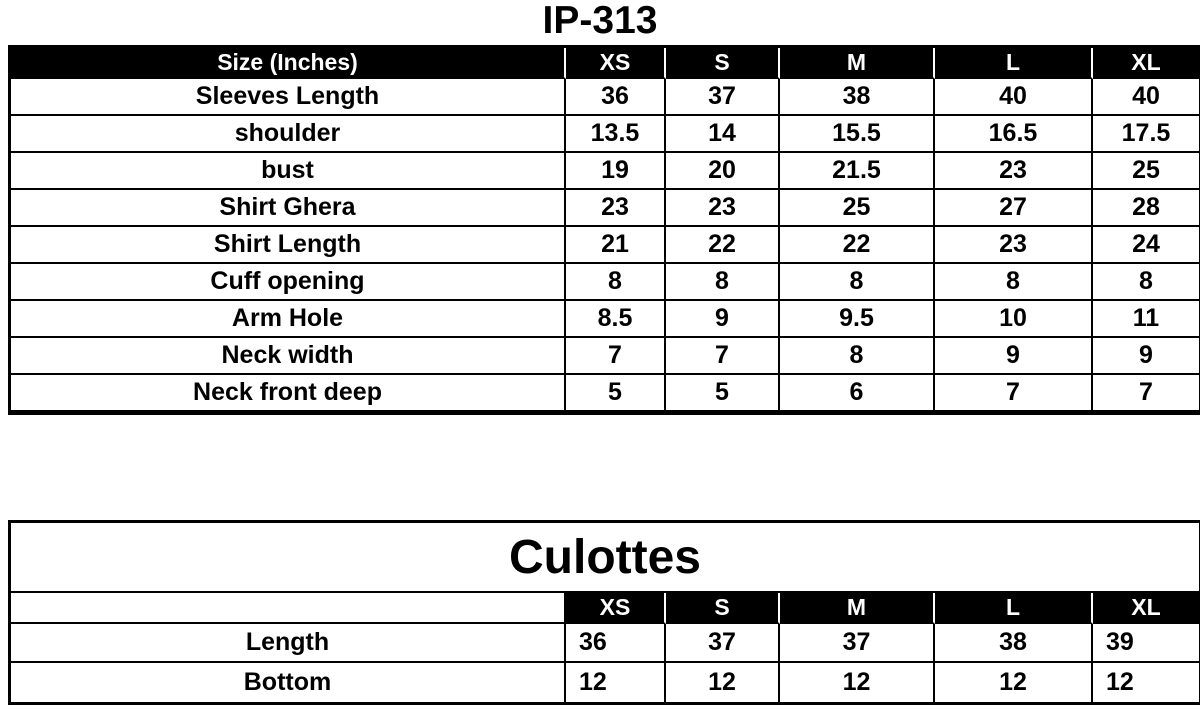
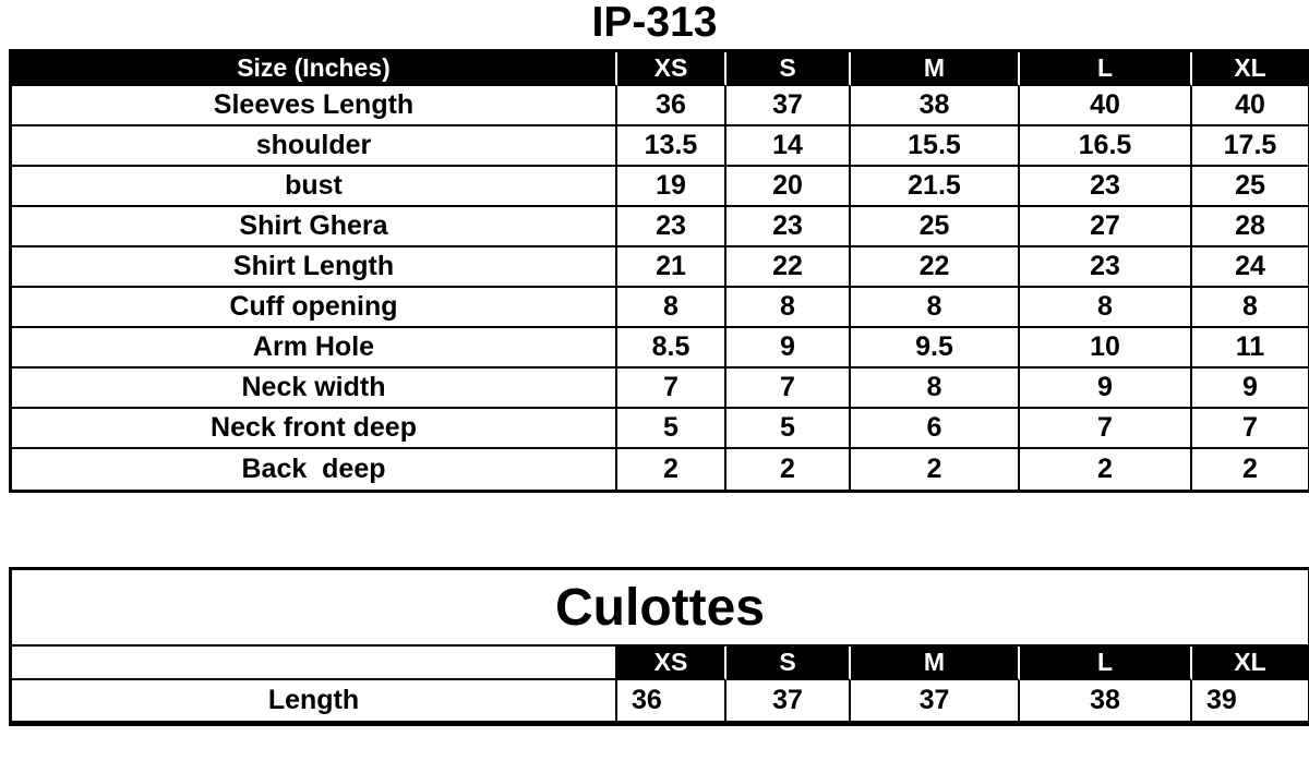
  IP-313
  Size (Inches)	XS	S	M	L	XL
  Sleeves Length	36	37	38	40	40
  shoulder	13.5	14	15.5	16.5	17.5
  bust	19	20	21.5	23	25
  Shirt Ghera	23	23	25	27	28
  Shirt Length	21	22	22	23	24
  Cuff opening	8	8	8	8	8
  Arm Hole	8.5	9	9.5	10	11
  Neck width	7	7	8	9	9
  Neck front deep	5	5	6	7	7
+ Back deep	2	2	2	2	2
  Culottes
  	XS	S	M	L	XL
  Length	36	37	37	38	39
- Bottom	12	12	12	12	12
